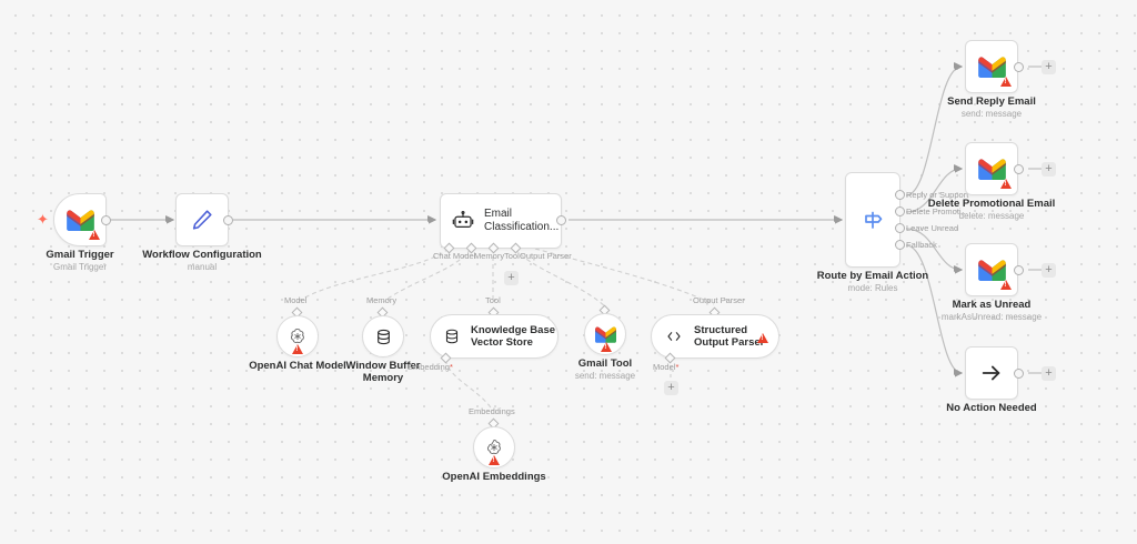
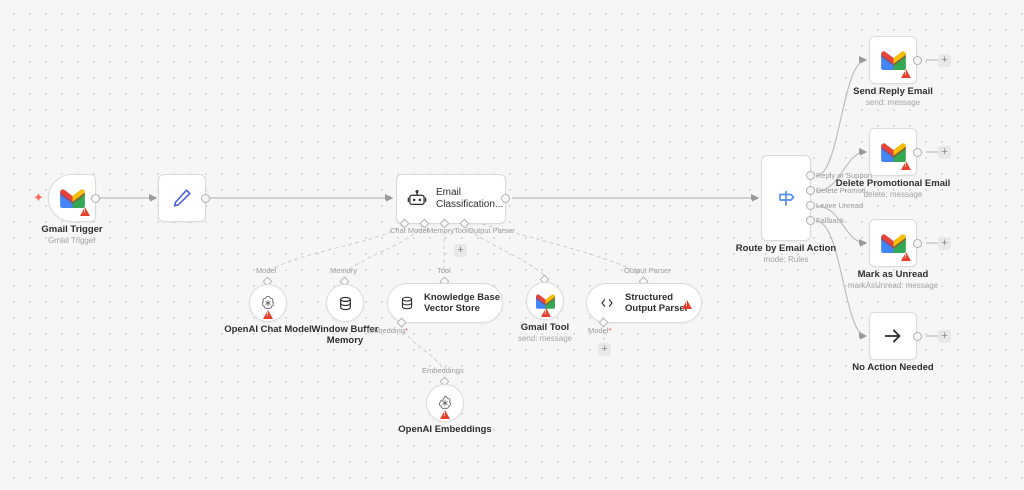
  ✦
  Gmail Trigger
  Gmail Trigger
- Workflow Configuration
- manual
  Email Classification...
  Chat Model
  Memory
  Tool
  Output Parser
  +
  Reply or Support
  Delete Promoti...
  Leave Unread
  Fallback
  Route by Email Action
  mode: Rules
  +
  Send Reply Email
  send: message
  +
  Delete Promotional Email
  delete: message
  +
  Mark as Unread
  markAsUnread: message
  +
  No Action Needed
  Model
  OpenAI Chat Model
  Memory
  Window Buffer Memory
  Tool
  Knowledge Base Vector Store
  Embedding*
  Gmail Tool
  send: message
  Output Parser
  Structured Output Parser
  Model*
  +
  Embeddings
  OpenAI Embeddings
